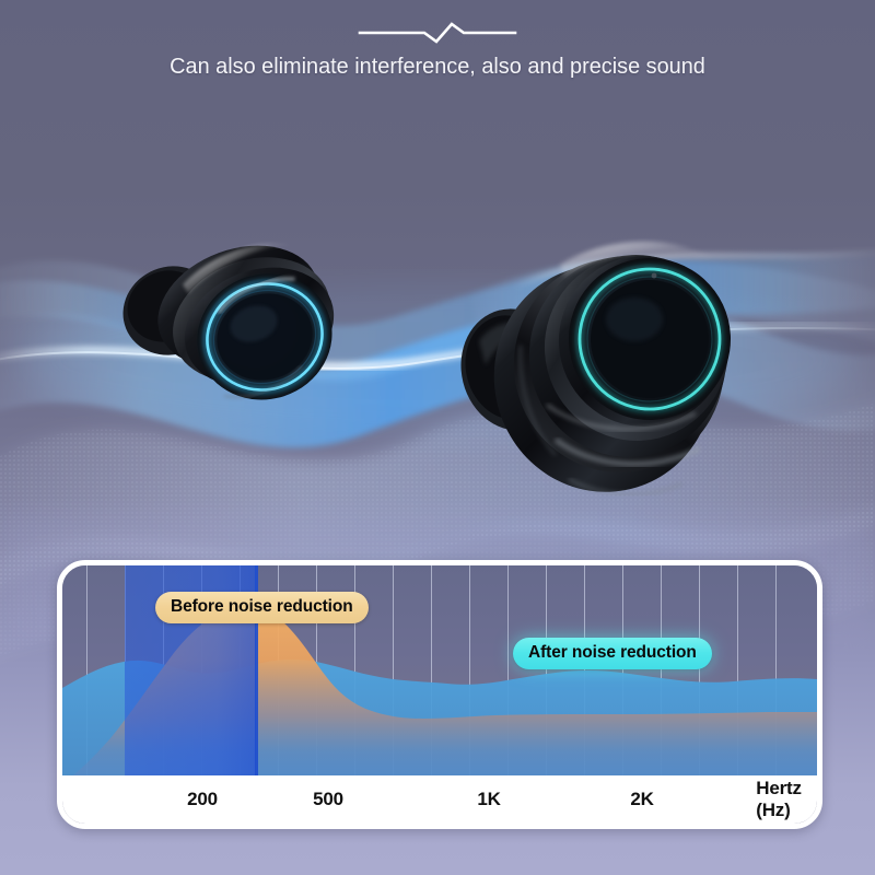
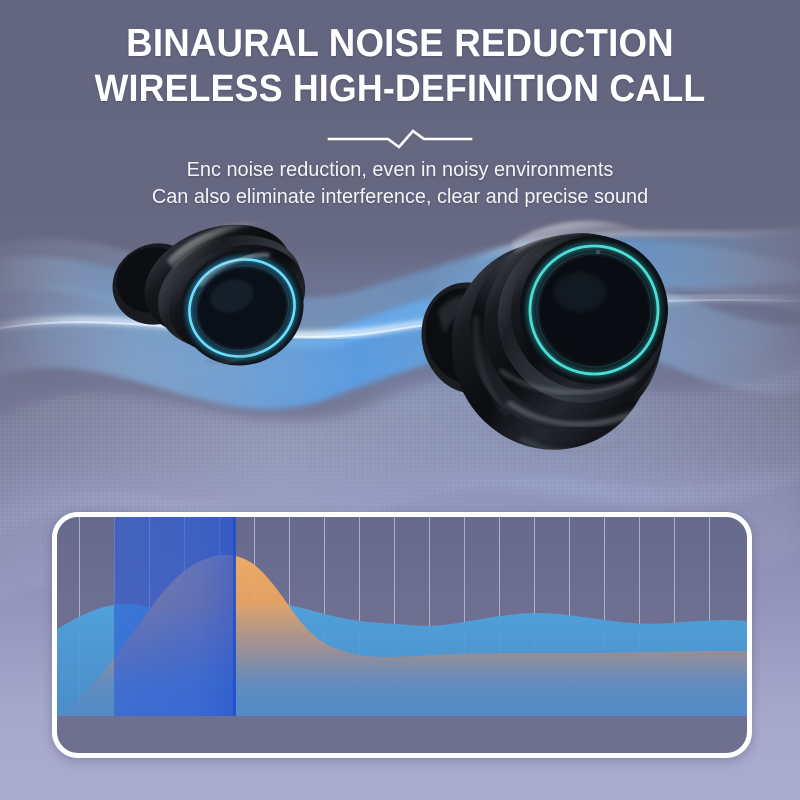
+ BINAURAL NOISE REDUCTION
+ WIRELESS HIGH-DEFINITION CALL
+ Enc noise reduction, even in noisy environments
- Can also eliminate interference, also and precise sound
+ Can also eliminate interference, clear and precise sound
- Before noise reduction
- After noise reduction
- 200
- 500
- 1K
- 2K
- Hertz (Hz)
